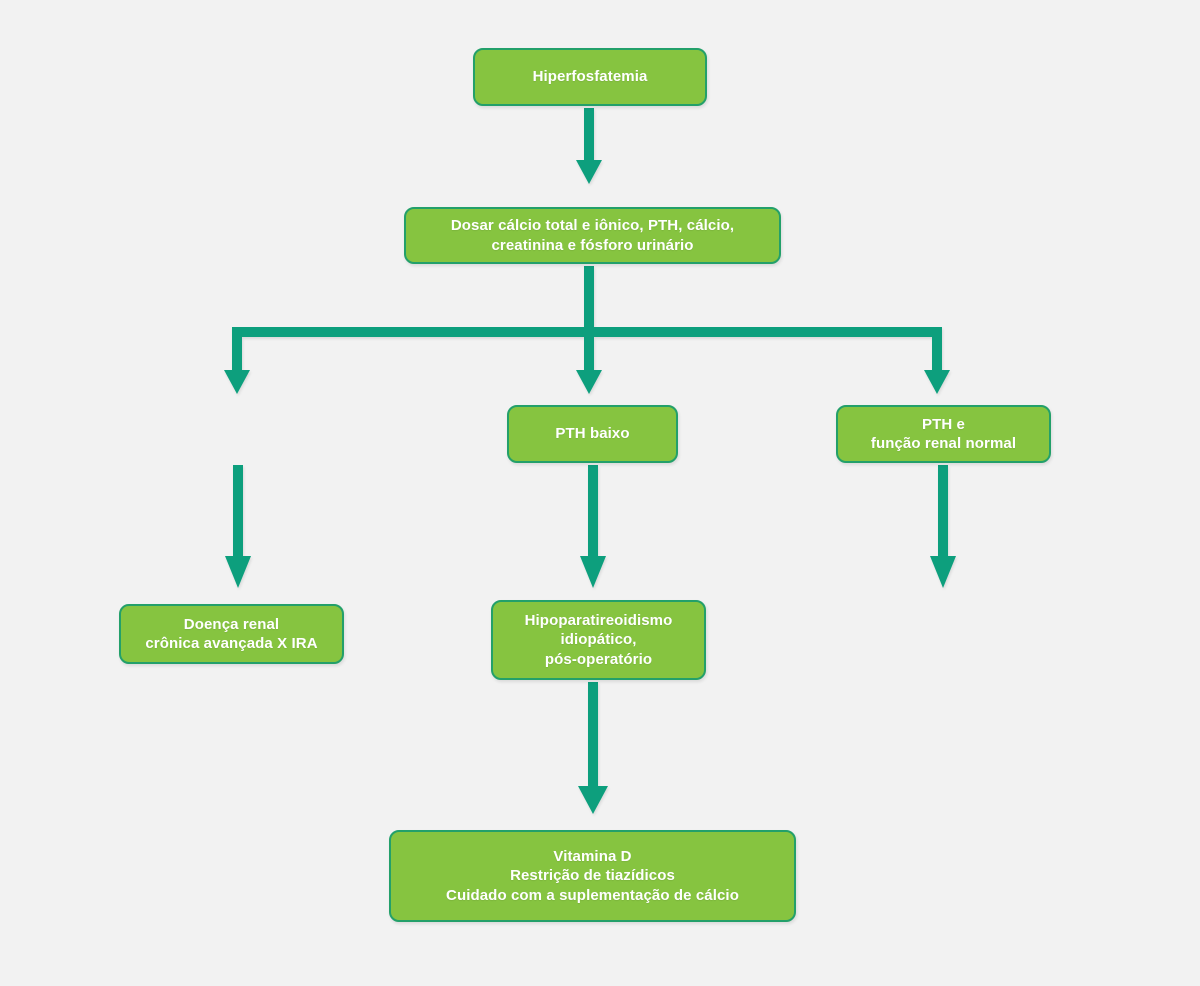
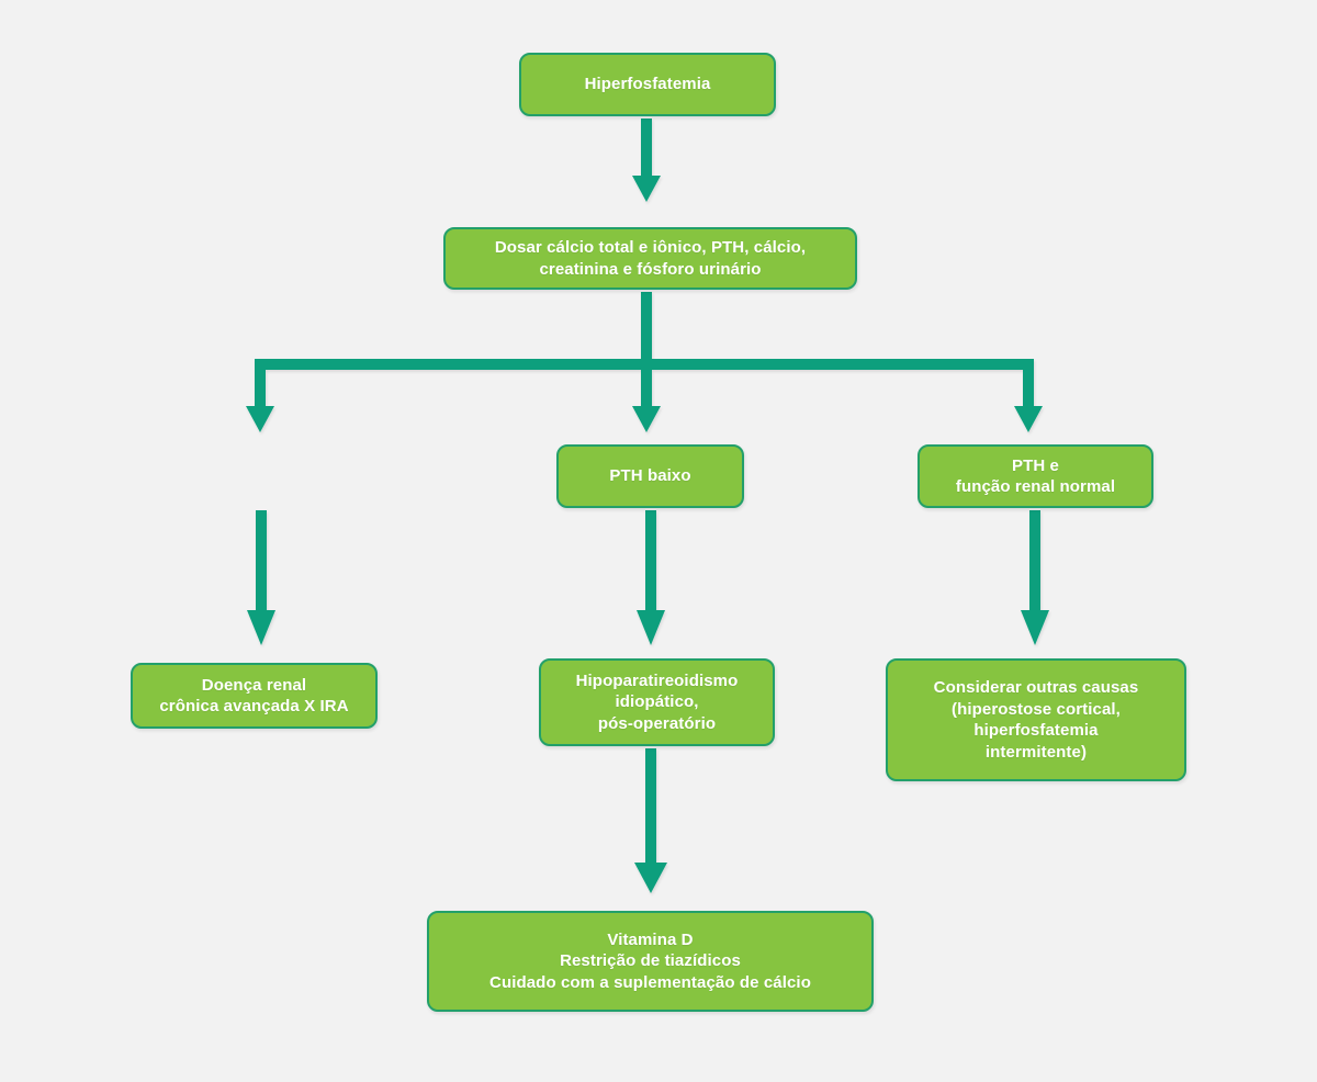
  Hiperfosfatemia
  Dosar cálcio total e iônico, PTH, cálcio,
  creatinina e fósforo urinário
  PTH baixo
  PTH e
  função renal normal
  Doença renal
  crônica avançada X IRA
  Hipoparatireoidismo
  idiopático,
  pós-operatório
+ Considerar outras causas
+ (hiperostose cortical,
+ hiperfosfatemia
+ intermitente)
  Vitamina D
  Restrição de tiazídicos
  Cuidado com a suplementação de cálcio
